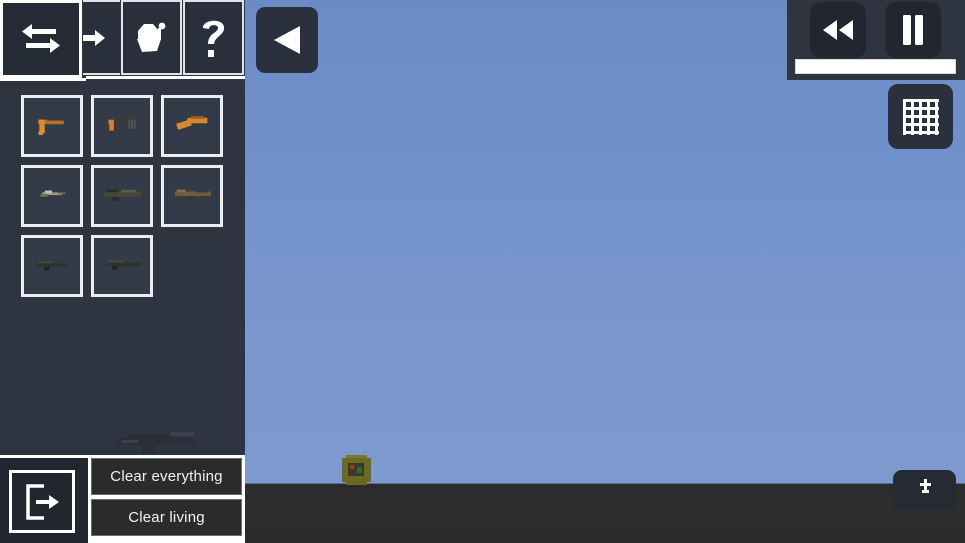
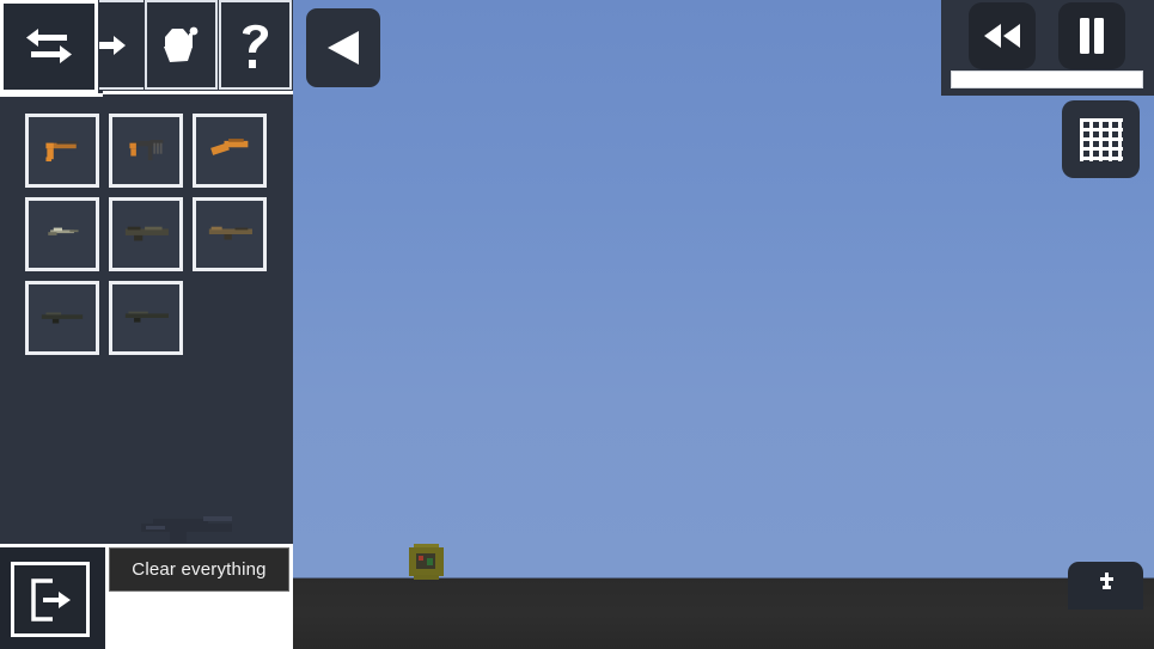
  Clear everything
- Clear living
